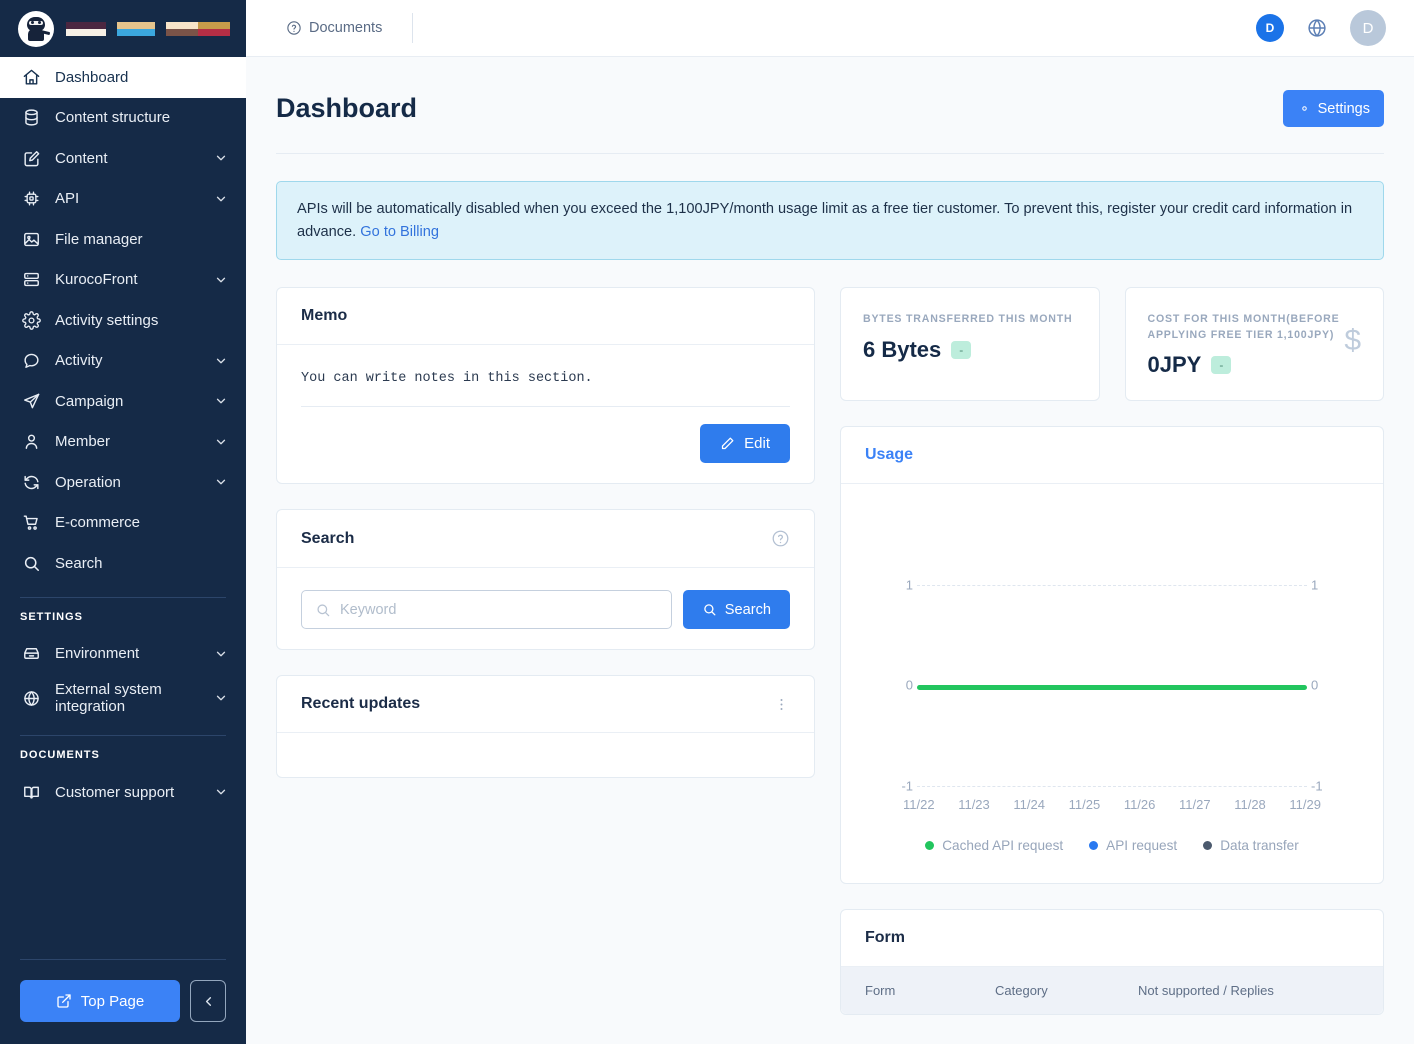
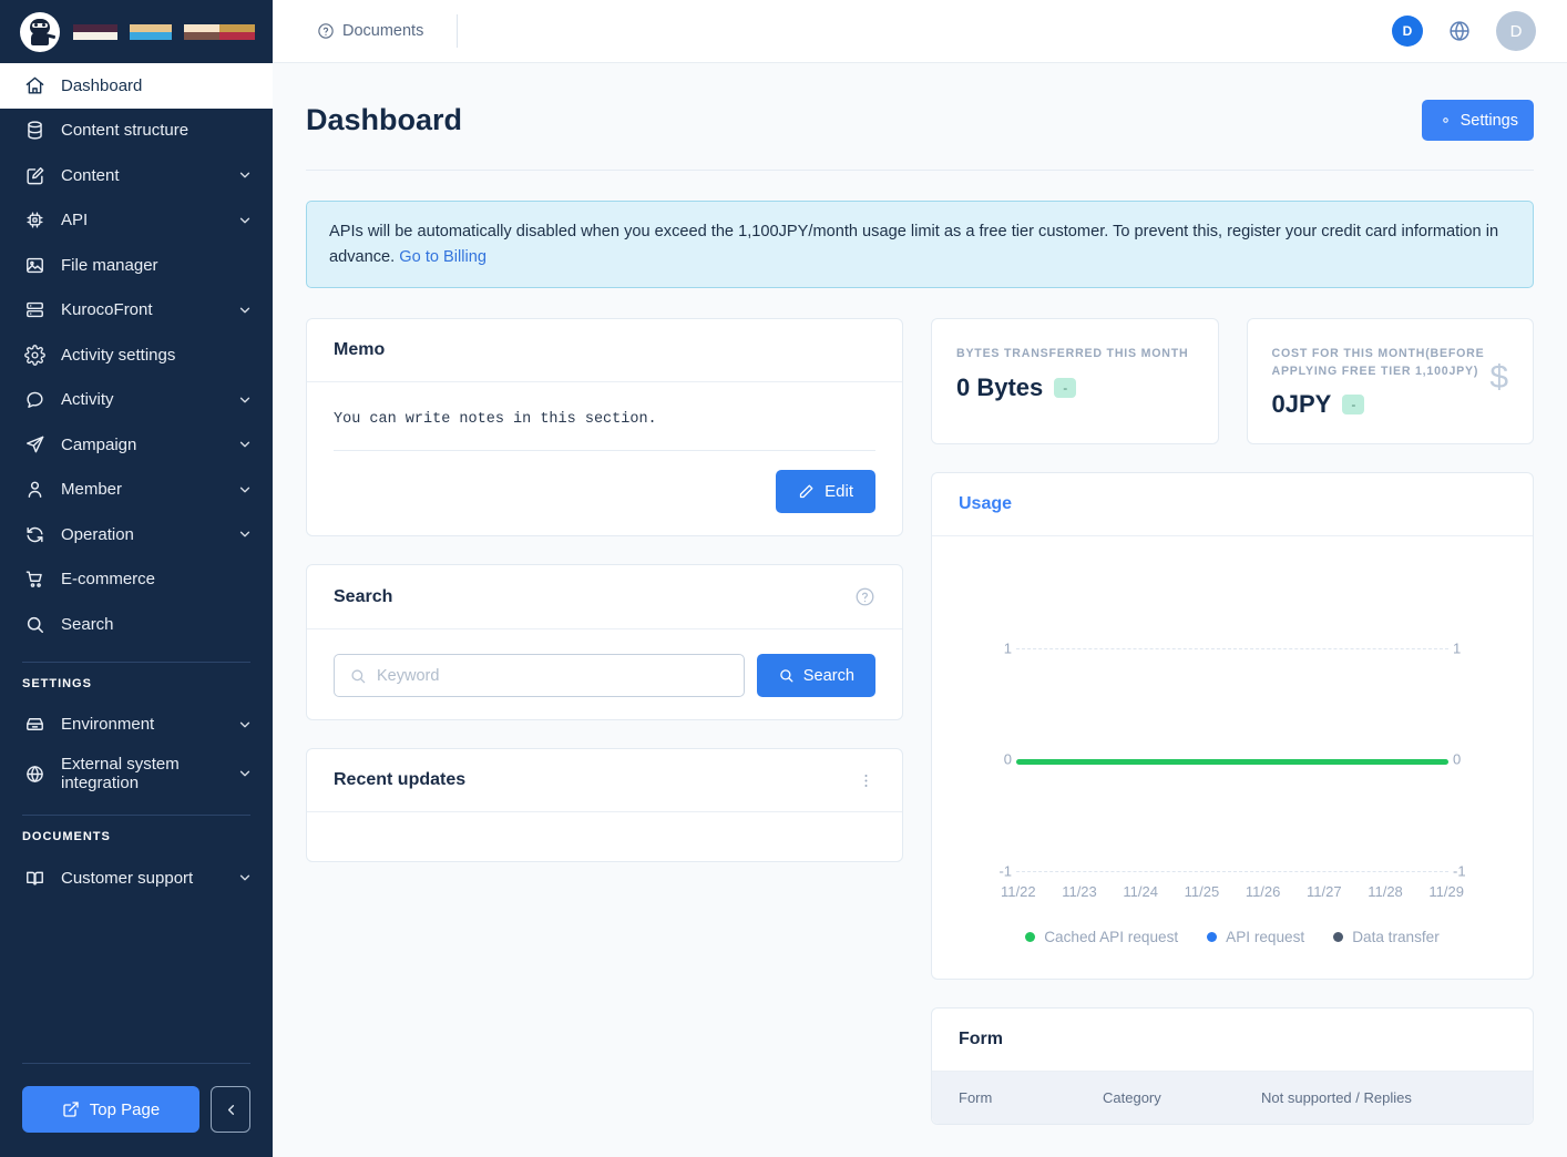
  Dashboard
  Content structure
  Content
  API
  File manager
  KurocoFront
  Activity settings
  Activity
  Campaign
  Member
  Operation
  E-commerce
  Search
  SETTINGS
  Environment
  External system integration
  DOCUMENTS
  Customer support
  Top Page
  Documents
  D
  D
  Dashboard
  Settings
  APIs will be automatically disabled when you exceed the 1,100JPY/month usage limit as a free tier customer. To prevent this, register your credit card information in advance. Go to Billing
  Memo
  You can write notes in this section.
  Edit
  Search
  Keyword
  Search
  Recent updates
  BYTES TRANSFERRED THIS MONTH
- 6 Bytes
+ 0 Bytes
  -
  COST FOR THIS MONTH(BEFORE APPLYING FREE TIER 1,100JPY)
  0JPY
  -
  $
  Usage
  1
  0
  -1
  1
  0
  -1
  11/22
  11/23
  11/24
  11/25
  11/26
  11/27
  11/28
  11/29
  Cached API request
  API request
  Data transfer
  Form
  Form
  Category
  Not supported / Replies
